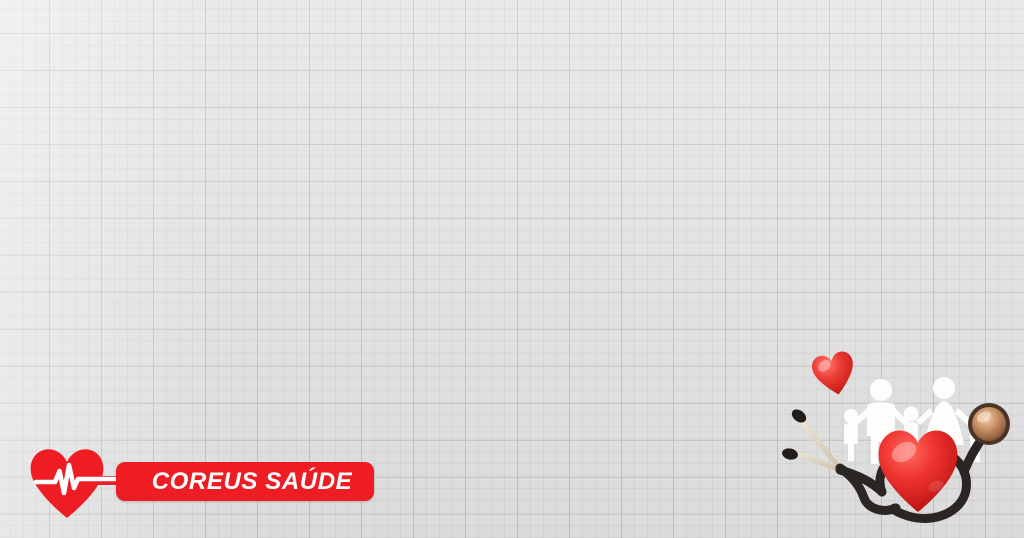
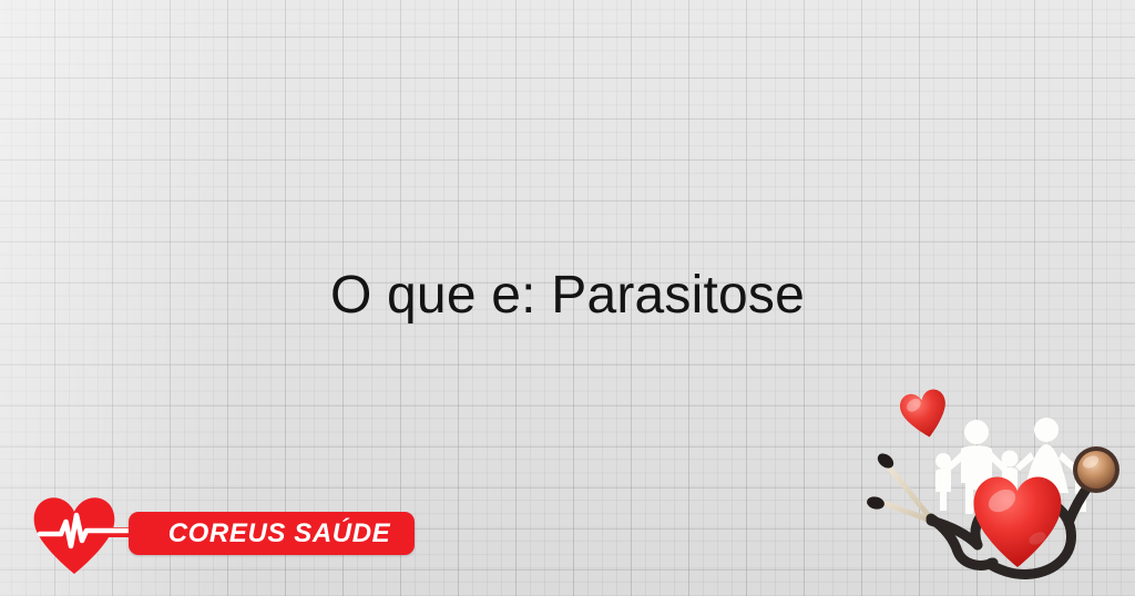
+ O que e: Parasitose
  COREUS SAÚDE
